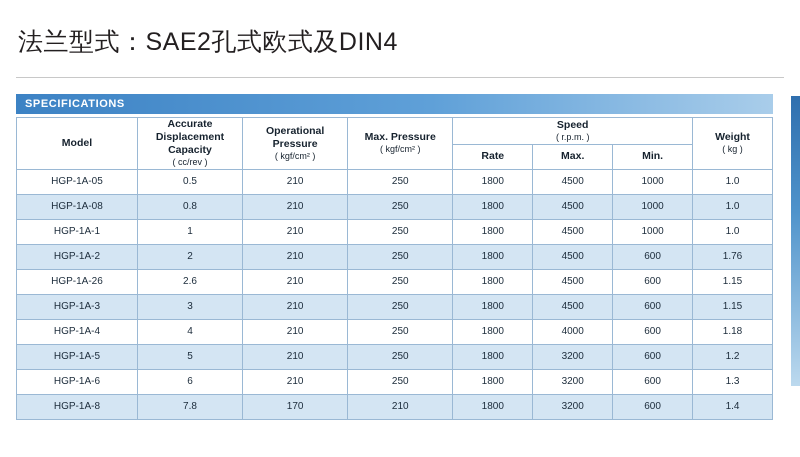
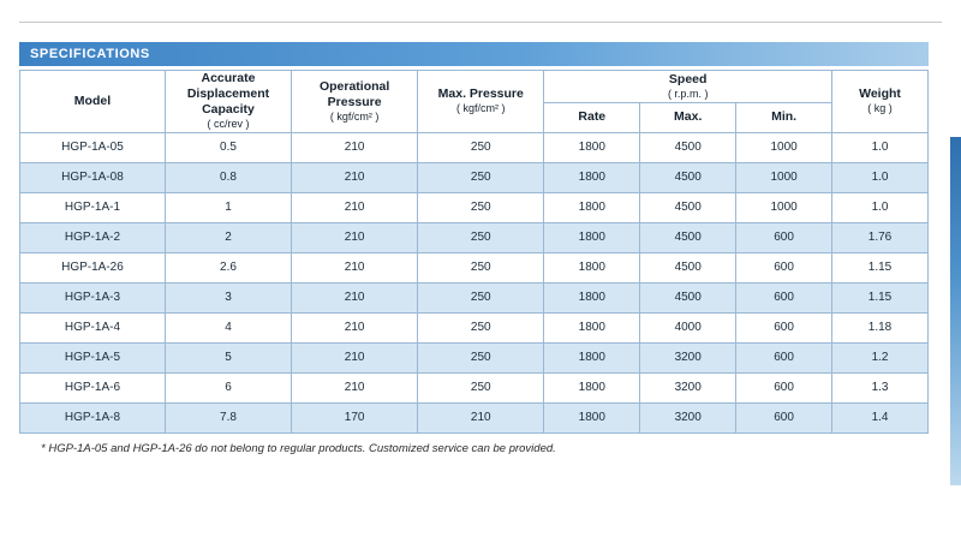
- 法兰型式：SAE2孔式欧式及DIN4
  SPECIFICATIONS
  Model	Accurate Displacement Capacity ( cc/rev )	Operational Pressure ( kgf/cm² )	Max. Pressure ( kgf/cm² )	Speed ( r.p.m. )	Weight ( kg )
  Rate	Max.	Min.
  HGP-1A-05	0.5	210	250	1800	4500	1000	1.0
  HGP-1A-08	0.8	210	250	1800	4500	1000	1.0
  HGP-1A-1	1	210	250	1800	4500	1000	1.0
  HGP-1A-2	2	210	250	1800	4500	600	1.76
  HGP-1A-26	2.6	210	250	1800	4500	600	1.15
  HGP-1A-3	3	210	250	1800	4500	600	1.15
  HGP-1A-4	4	210	250	1800	4000	600	1.18
  HGP-1A-5	5	210	250	1800	3200	600	1.2
  HGP-1A-6	6	210	250	1800	3200	600	1.3
  HGP-1A-8	7.8	170	210	1800	3200	600	1.4
+ * HGP-1A-05 and HGP-1A-26 do not belong to regular products. Customized service can be provided.
